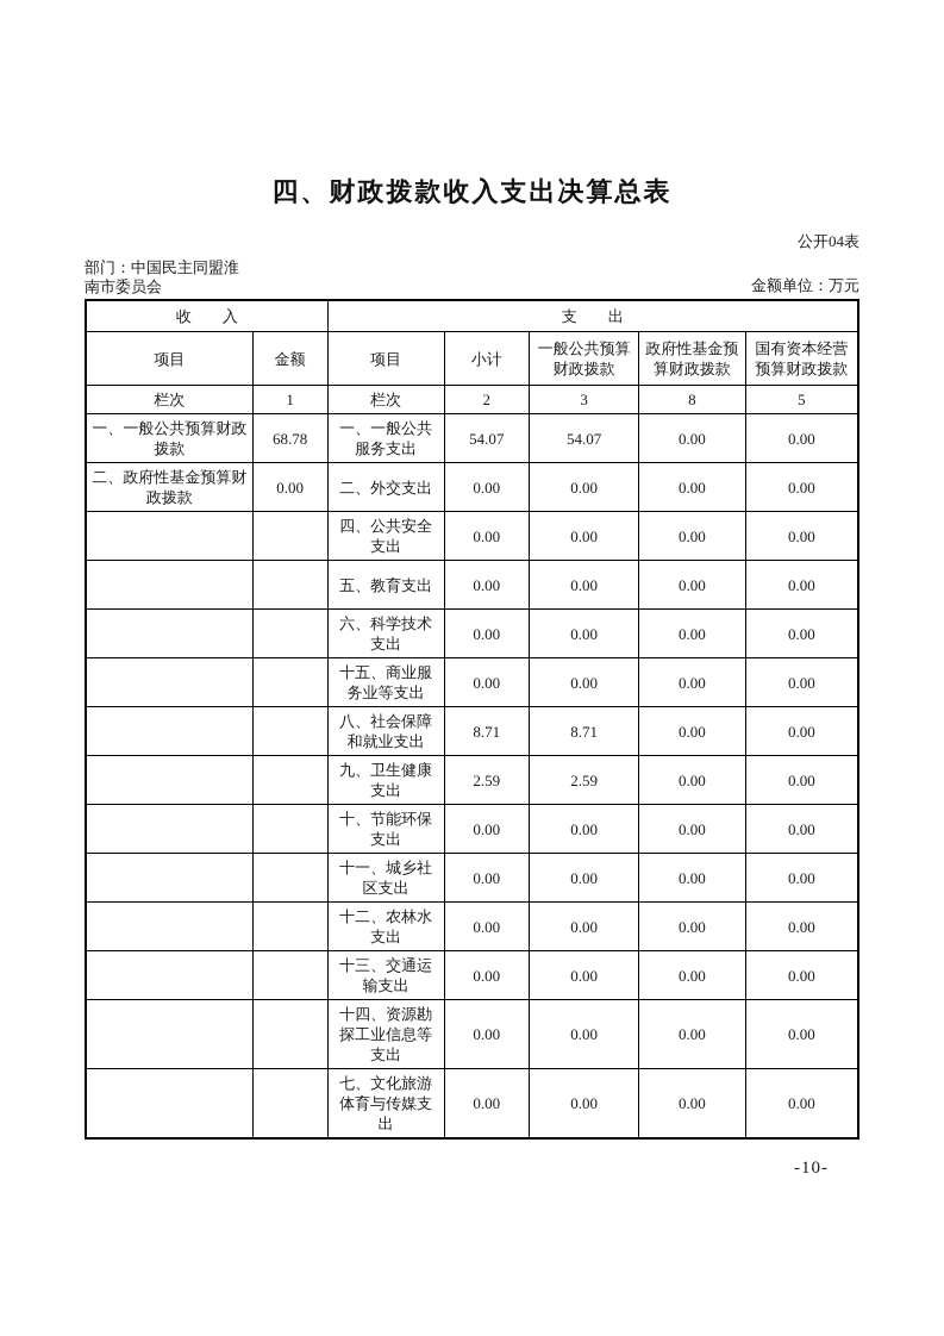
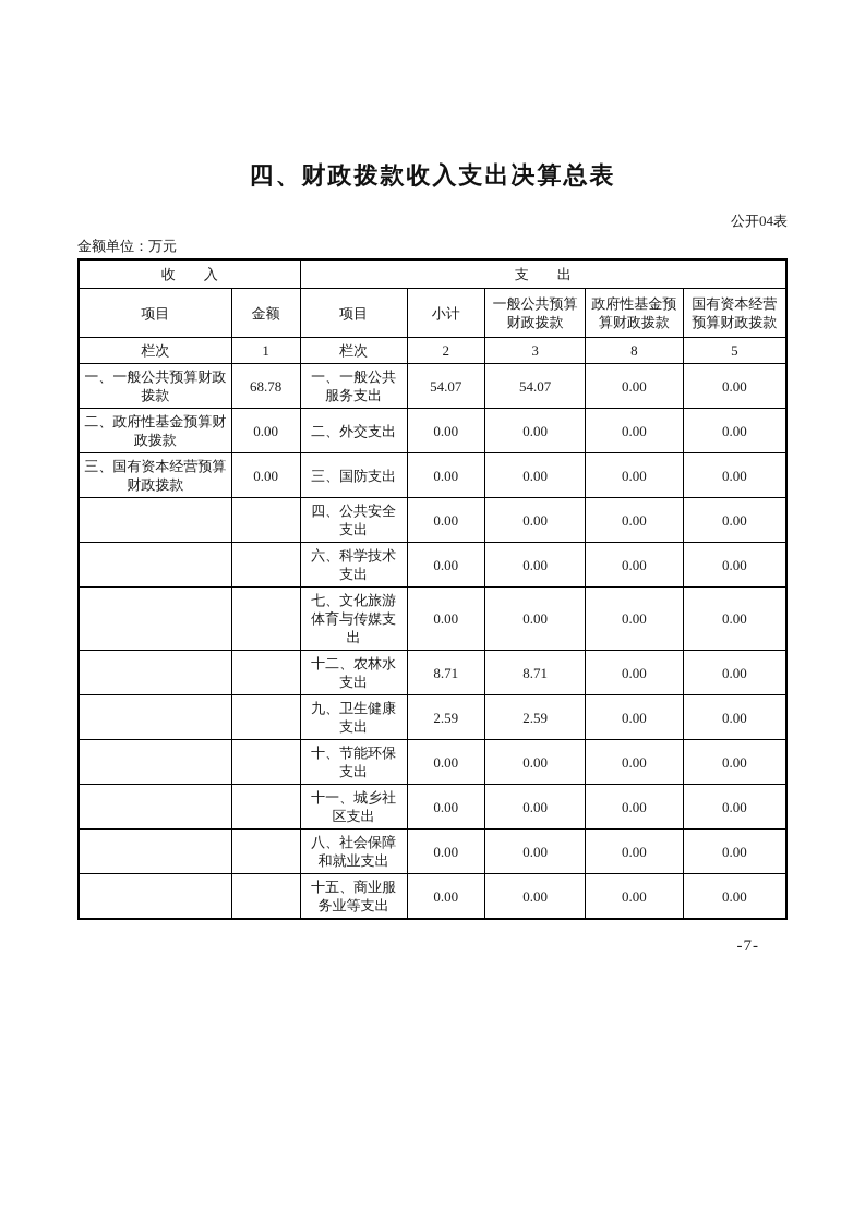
  四、财政拨款收入支出决算总表
  公开04表
- 部门：中国民主同盟淮南市委员会
  金额单位：万元
  收 入	支 出
  项目	金额	项目	小计	一般公共预算财政拨款	政府性基金预算财政拨款	国有资本经营预算财政拨款
  栏次	1	栏次	2	3	8	5
  一、一般公共预算财政拨款	68.78	一、一般公共服务支出	54.07	54.07	0.00	0.00
  二、政府性基金预算财政拨款	0.00	二、外交支出	0.00	0.00	0.00	0.00
+ 三、国有资本经营预算财政拨款	0.00	三、国防支出	0.00	0.00	0.00	0.00
  		四、公共安全支出	0.00	0.00	0.00	0.00
- 		五、教育支出	0.00	0.00	0.00	0.00
  		六、科学技术支出	0.00	0.00	0.00	0.00
- 		十五、商业服务业等支出	0.00	0.00	0.00	0.00
+ 		七、文化旅游体育与传媒支出	0.00	0.00	0.00	0.00
- 		八、社会保障和就业支出	8.71	8.71	0.00	0.00
+ 		十二、农林水支出	8.71	8.71	0.00	0.00
  		九、卫生健康支出	2.59	2.59	0.00	0.00
  		十、节能环保支出	0.00	0.00	0.00	0.00
  		十一、城乡社区支出	0.00	0.00	0.00	0.00
- 		十二、农林水支出	0.00	0.00	0.00	0.00
+ 		八、社会保障和就业支出	0.00	0.00	0.00	0.00
- 		十三、交通运输支出	0.00	0.00	0.00	0.00
- 		十四、资源勘探工业信息等支出	0.00	0.00	0.00	0.00
- 		七、文化旅游体育与传媒支出	0.00	0.00	0.00	0.00
+ 		十五、商业服务业等支出	0.00	0.00	0.00	0.00
- -10-
+ -7-
